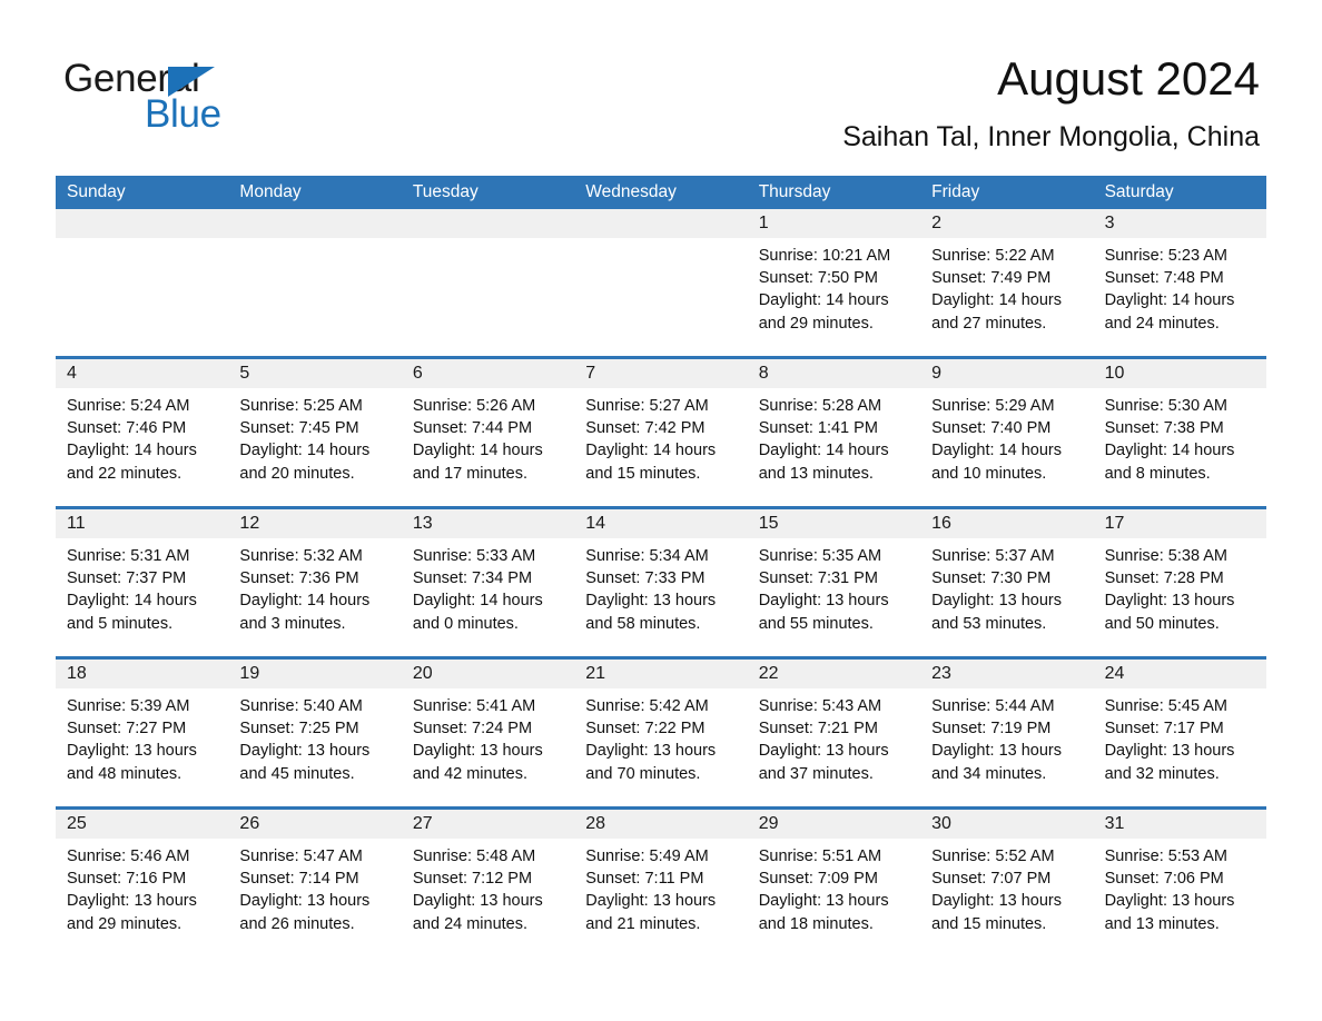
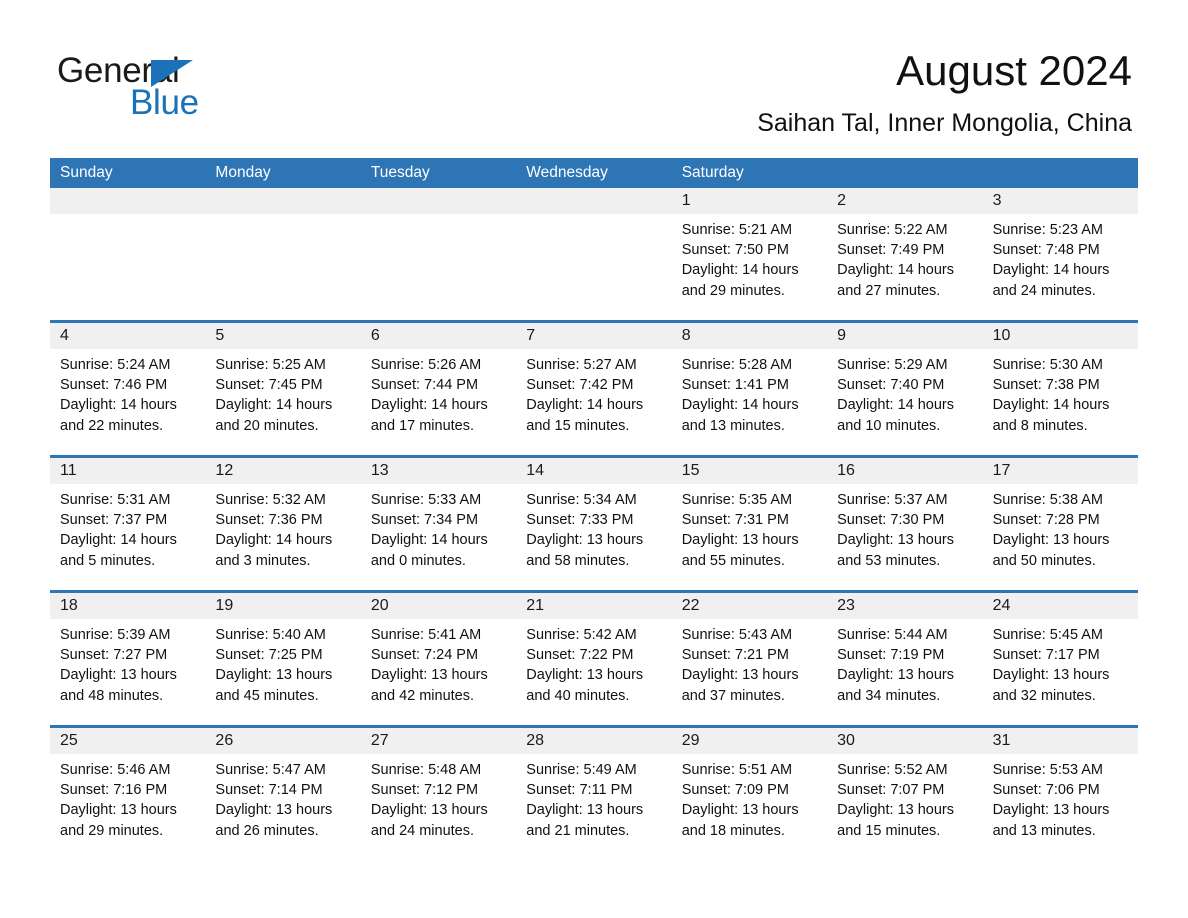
  General
  Blue
  August 2024
  Saihan Tal, Inner Mongolia, China
  Sunday
  Monday
  Tuesday
  Wednesday
- Thursday
- Friday
  Saturday
  1
- Sunrise: 10:21 AM
+ Sunrise: 5:21 AM
  Sunset: 7:50 PM
  Daylight: 14 hours
  and 29 minutes.
  2
  Sunrise: 5:22 AM
  Sunset: 7:49 PM
  Daylight: 14 hours
  and 27 minutes.
  3
  Sunrise: 5:23 AM
  Sunset: 7:48 PM
  Daylight: 14 hours
  and 24 minutes.
  4
  Sunrise: 5:24 AM
  Sunset: 7:46 PM
  Daylight: 14 hours
  and 22 minutes.
  5
  Sunrise: 5:25 AM
  Sunset: 7:45 PM
  Daylight: 14 hours
  and 20 minutes.
  6
  Sunrise: 5:26 AM
  Sunset: 7:44 PM
  Daylight: 14 hours
  and 17 minutes.
  7
  Sunrise: 5:27 AM
  Sunset: 7:42 PM
  Daylight: 14 hours
  and 15 minutes.
  8
  Sunrise: 5:28 AM
  Sunset: 1:41 PM
  Daylight: 14 hours
  and 13 minutes.
  9
  Sunrise: 5:29 AM
  Sunset: 7:40 PM
  Daylight: 14 hours
  and 10 minutes.
  10
  Sunrise: 5:30 AM
  Sunset: 7:38 PM
  Daylight: 14 hours
  and 8 minutes.
  11
  Sunrise: 5:31 AM
  Sunset: 7:37 PM
  Daylight: 14 hours
  and 5 minutes.
  12
  Sunrise: 5:32 AM
  Sunset: 7:36 PM
  Daylight: 14 hours
  and 3 minutes.
  13
  Sunrise: 5:33 AM
  Sunset: 7:34 PM
  Daylight: 14 hours
  and 0 minutes.
  14
  Sunrise: 5:34 AM
  Sunset: 7:33 PM
  Daylight: 13 hours
  and 58 minutes.
  15
  Sunrise: 5:35 AM
  Sunset: 7:31 PM
  Daylight: 13 hours
  and 55 minutes.
  16
  Sunrise: 5:37 AM
  Sunset: 7:30 PM
  Daylight: 13 hours
  and 53 minutes.
  17
  Sunrise: 5:38 AM
  Sunset: 7:28 PM
  Daylight: 13 hours
  and 50 minutes.
  18
  Sunrise: 5:39 AM
  Sunset: 7:27 PM
  Daylight: 13 hours
  and 48 minutes.
  19
  Sunrise: 5:40 AM
  Sunset: 7:25 PM
  Daylight: 13 hours
  and 45 minutes.
  20
  Sunrise: 5:41 AM
  Sunset: 7:24 PM
  Daylight: 13 hours
  and 42 minutes.
  21
  Sunrise: 5:42 AM
  Sunset: 7:22 PM
  Daylight: 13 hours
- and 70 minutes.
+ and 40 minutes.
  22
  Sunrise: 5:43 AM
  Sunset: 7:21 PM
  Daylight: 13 hours
  and 37 minutes.
  23
  Sunrise: 5:44 AM
  Sunset: 7:19 PM
  Daylight: 13 hours
  and 34 minutes.
  24
  Sunrise: 5:45 AM
  Sunset: 7:17 PM
  Daylight: 13 hours
  and 32 minutes.
  25
  Sunrise: 5:46 AM
  Sunset: 7:16 PM
  Daylight: 13 hours
  and 29 minutes.
  26
  Sunrise: 5:47 AM
  Sunset: 7:14 PM
  Daylight: 13 hours
  and 26 minutes.
  27
  Sunrise: 5:48 AM
  Sunset: 7:12 PM
  Daylight: 13 hours
  and 24 minutes.
  28
  Sunrise: 5:49 AM
  Sunset: 7:11 PM
  Daylight: 13 hours
  and 21 minutes.
  29
  Sunrise: 5:51 AM
  Sunset: 7:09 PM
  Daylight: 13 hours
  and 18 minutes.
  30
  Sunrise: 5:52 AM
  Sunset: 7:07 PM
  Daylight: 13 hours
  and 15 minutes.
  31
  Sunrise: 5:53 AM
  Sunset: 7:06 PM
  Daylight: 13 hours
  and 13 minutes.
